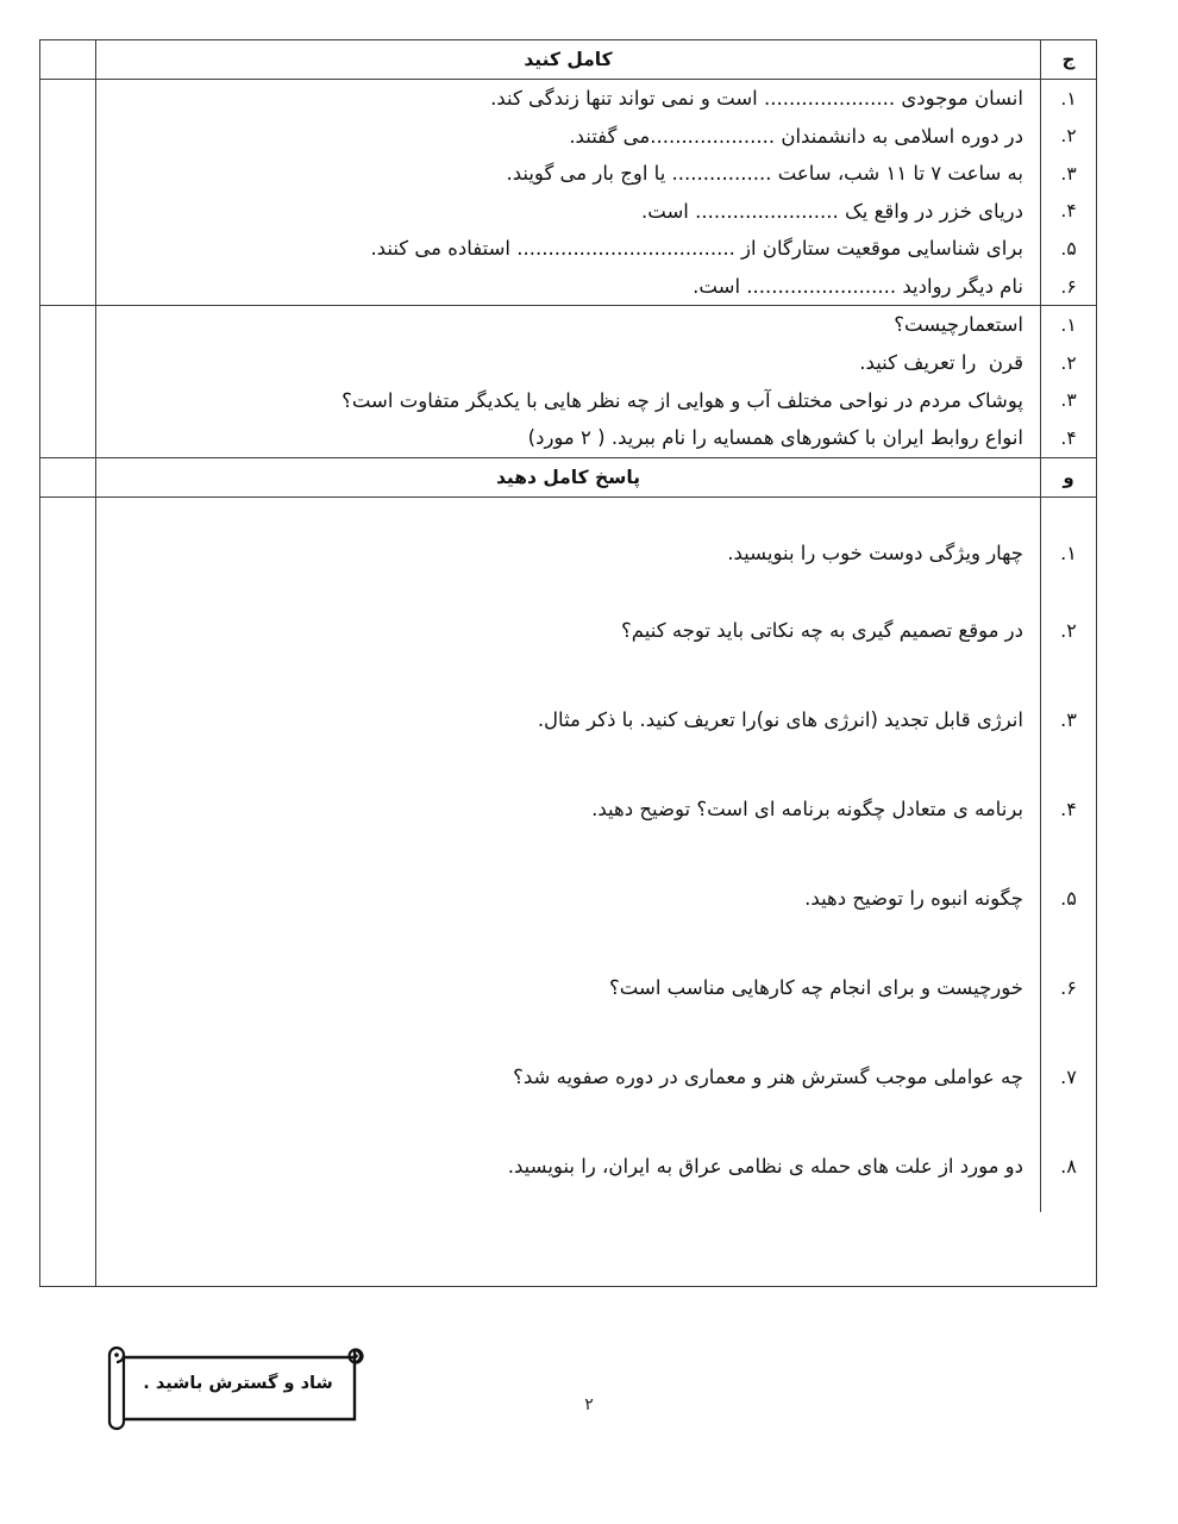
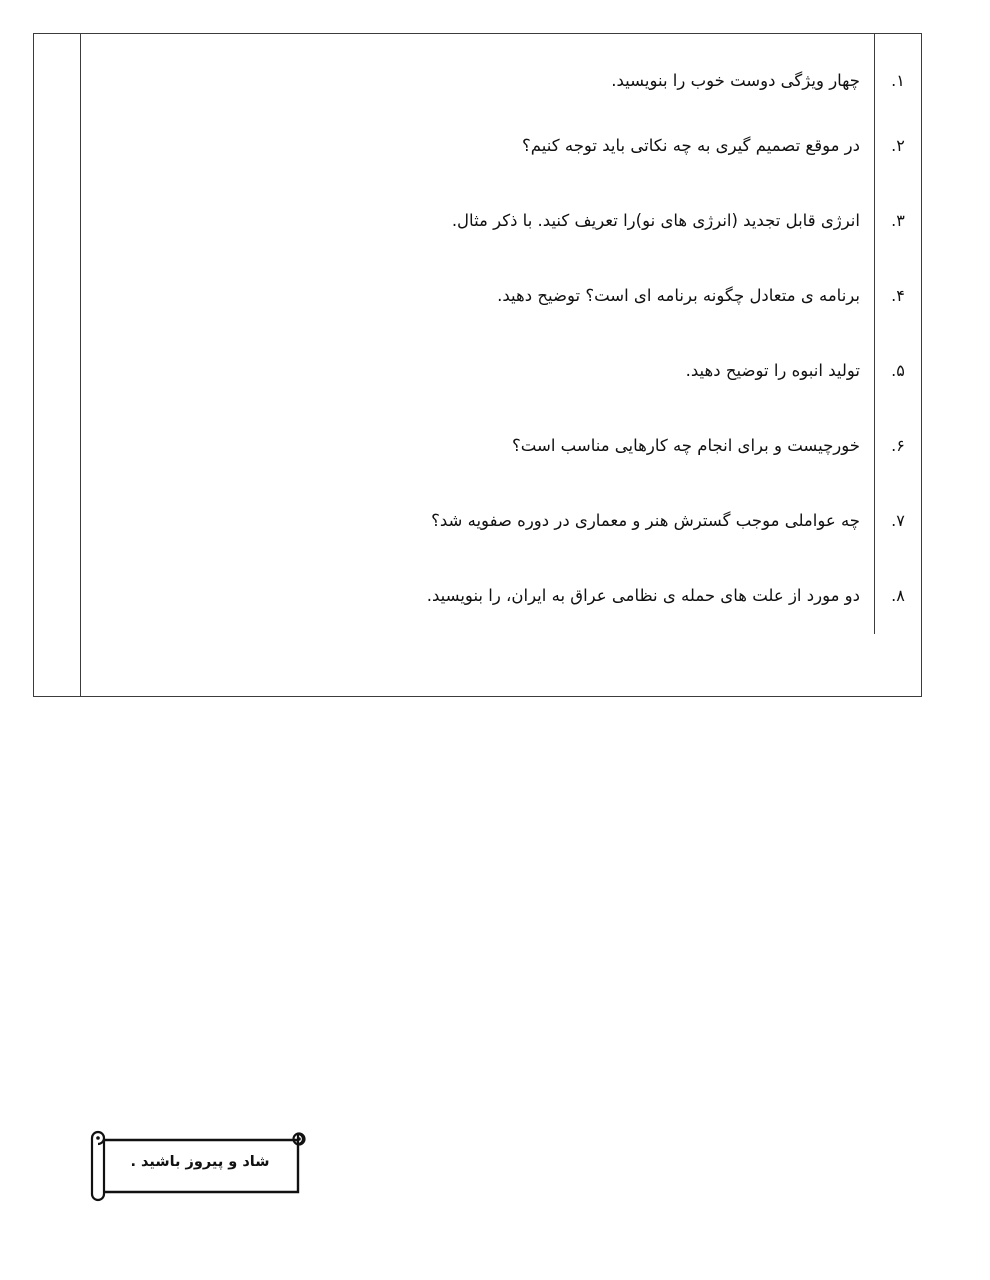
- ج	کامل کنید
- ۱.انسان موجودی ..................... است و نمی تواند تنها زندگی کند.۲.در دوره اسلامی به دانشمندان ....................می گفتند.۳.به ساعت ۷ تا ۱۱ شب، ساعت ................ یا اوج بار می گویند.۴.دریای خزر در واقع یک ....................... است.۵.برای شناسایی موقعیت ستارگان از ................................... استفاده می کنند.۶.نام دیگر روادید ........................ است.
- ۱.استعمارچیست؟۲.قرن را تعریف کنید.۳.پوشاک مردم در نواحی مختلف آب و هوایی از چه نظر هایی با یکدیگر متفاوت است؟۴.انواع روابط ایران با کشورهای همسایه را نام ببرید. ( ۲ مورد)
- و	پاسخ کامل دهید
- ۱.چهار ویژگی دوست خوب را بنویسید.۲.در موقع تصمیم گیری به چه نکاتی باید توجه کنیم؟۳.انرژی قابل تجدید (انرژی های نو)را تعریف کنید. با ذکر مثال.۴.برنامه ی متعادل چگونه برنامه ای است؟ توضیح دهید.۵.چگونه انبوه را توضیح دهید.۶.خورچیست و برای انجام چه کارهایی مناسب است؟۷.چه عواملی موجب گسترش هنر و معماری در دوره صفویه شد؟۸.دو مورد از علت های حمله ی نظامی عراق به ایران، را بنویسید.
+ ۱.چهار ویژگی دوست خوب را بنویسید.۲.در موقع تصمیم گیری به چه نکاتی باید توجه کنیم؟۳.انرژی قابل تجدید (انرژی های نو)را تعریف کنید. با ذکر مثال.۴.برنامه ی متعادل چگونه برنامه ای است؟ توضیح دهید.۵.تولید انبوه را توضیح دهید.۶.خورچیست و برای انجام چه کارهایی مناسب است؟۷.چه عواملی موجب گسترش هنر و معماری در دوره صفویه شد؟۸.دو مورد از علت های حمله ی نظامی عراق به ایران، را بنویسید.
- شاد و گسترش باشید .
+ شاد و پیروز باشید .
- ۲
